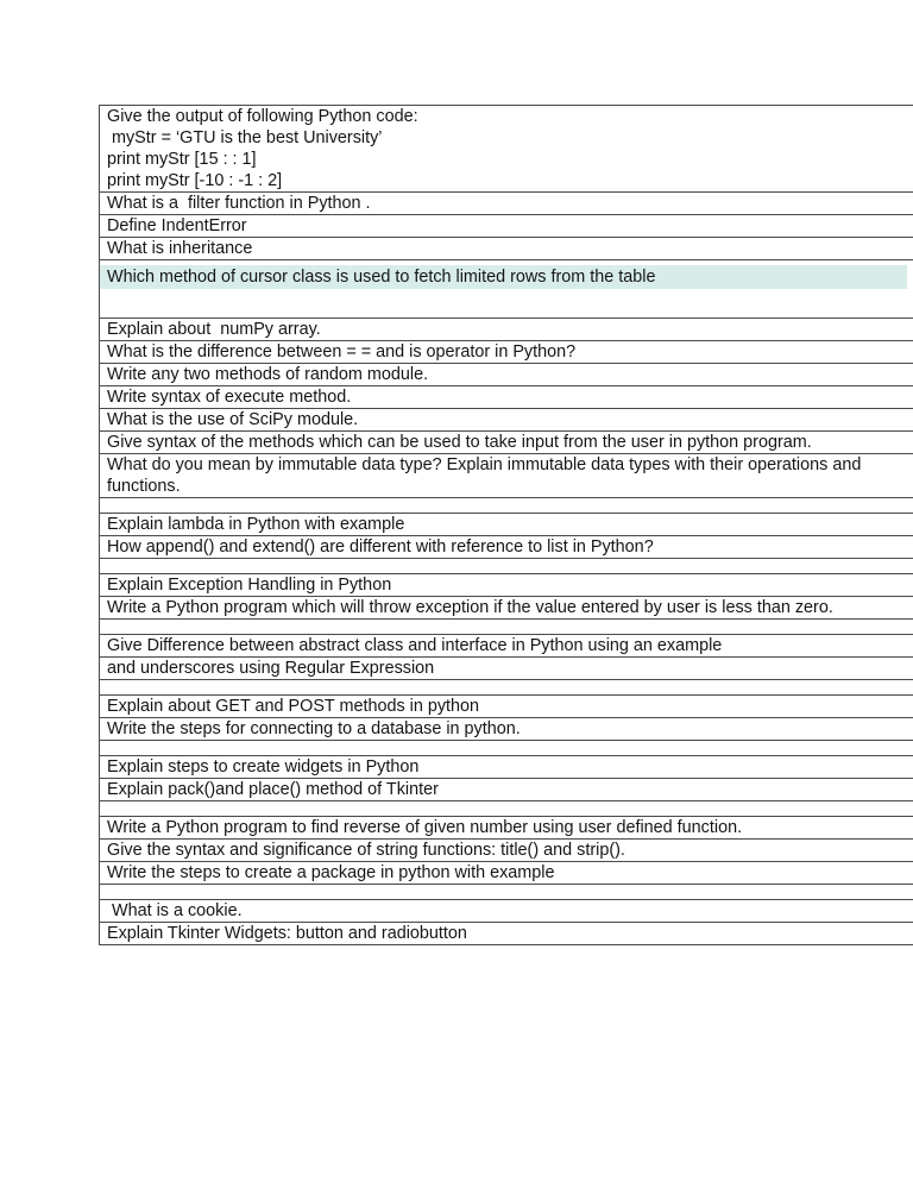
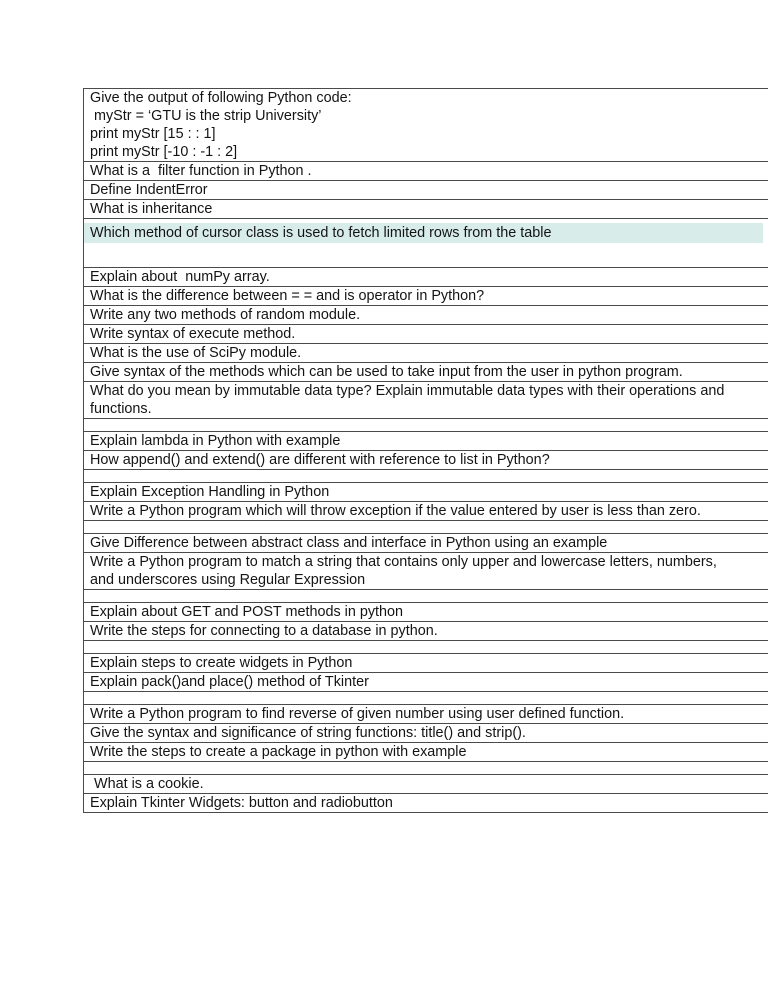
  Give the output of following Python code:
- myStr = ‘GTU is the best University’
+ myStr = ‘GTU is the strip University’
  print myStr [15 : : 1]
  print myStr [-10 : -1 : 2]
  What is a filter function in Python .
  Define IndentError
  What is inheritance
  Which method of cursor class is used to fetch limited rows from the table
  Explain about numPy array.
  What is the difference between = = and is operator in Python?
  Write any two methods of random module.
  Write syntax of execute method.
  What is the use of SciPy module.
  Give syntax of the methods which can be used to take input from the user in python program.
  What do you mean by immutable data type? Explain immutable data types with their operations and
  functions.
  Explain lambda in Python with example
  How append() and extend() are different with reference to list in Python?
  Explain Exception Handling in Python
  Write a Python program which will throw exception if the value entered by user is less than zero.
  Give Difference between abstract class and interface in Python using an example
+ Write a Python program to match a string that contains only upper and lowercase letters, numbers,
  and underscores using Regular Expression
  Explain about GET and POST methods in python
  Write the steps for connecting to a database in python.
  Explain steps to create widgets in Python
  Explain pack()and place() method of Tkinter
  Write a Python program to find reverse of given number using user defined function.
  Give the syntax and significance of string functions: title() and strip().
  Write the steps to create a package in python with example
  What is a cookie.
  Explain Tkinter Widgets: button and radiobutton
